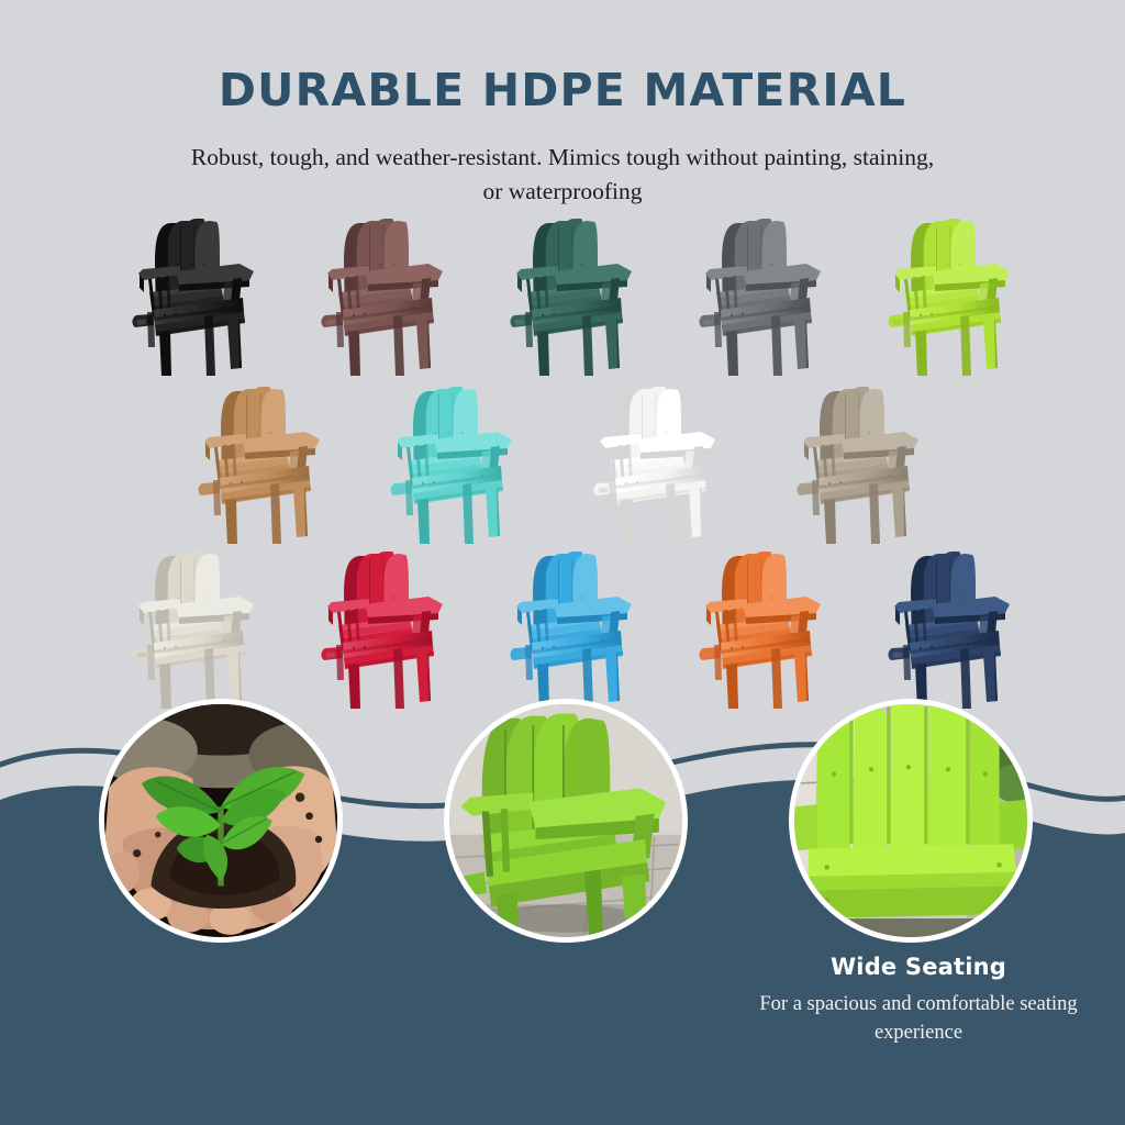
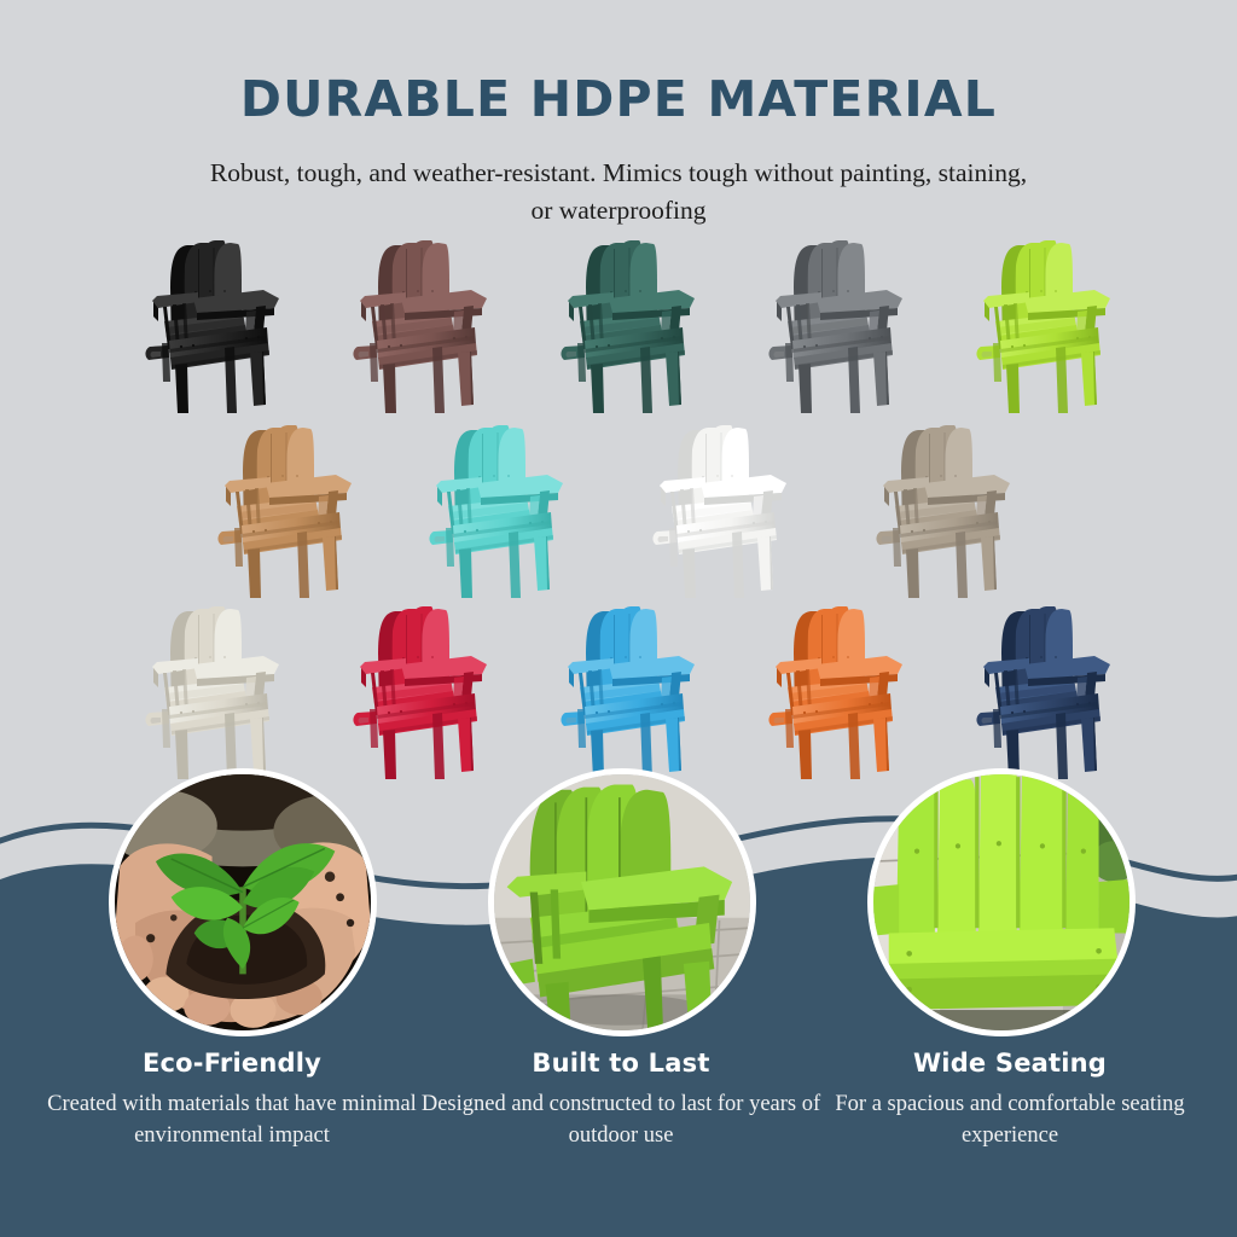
  DURABLE HDPE MATERIAL
  Robust, tough, and weather-resistant. Mimics tough without painting, staining, or waterproofing
+ Eco-Friendly
+ Created with materials that have minimal environmental impact
+ Built to Last
+ Designed and constructed to last for years of outdoor use
  Wide Seating
  For a spacious and comfortable seating experience
